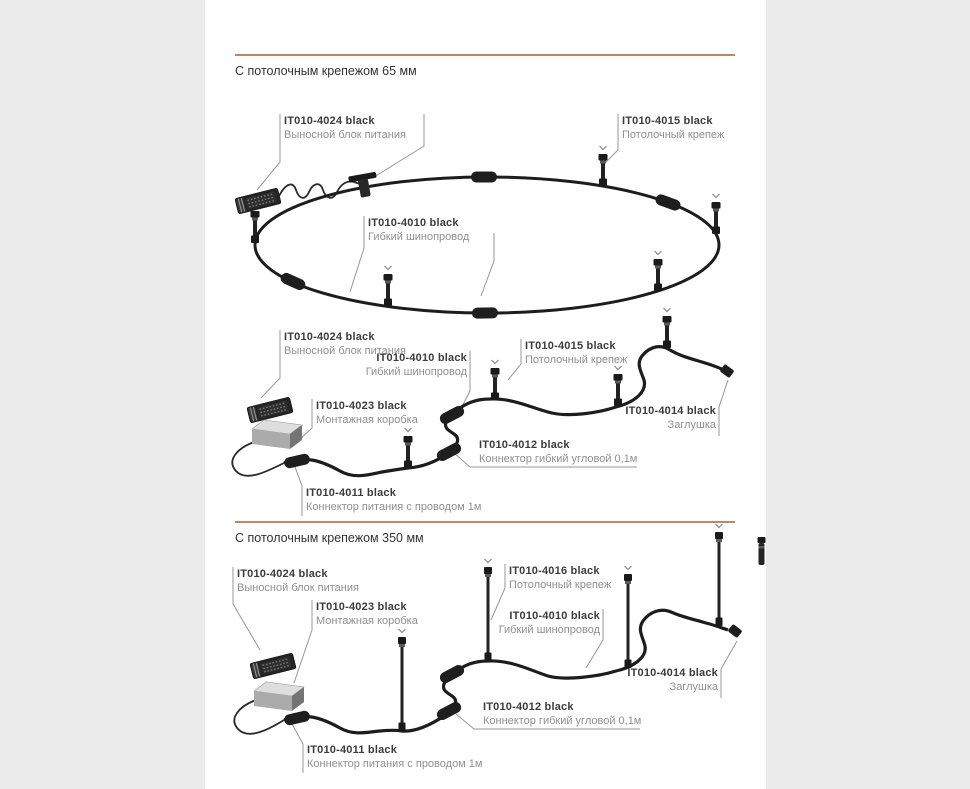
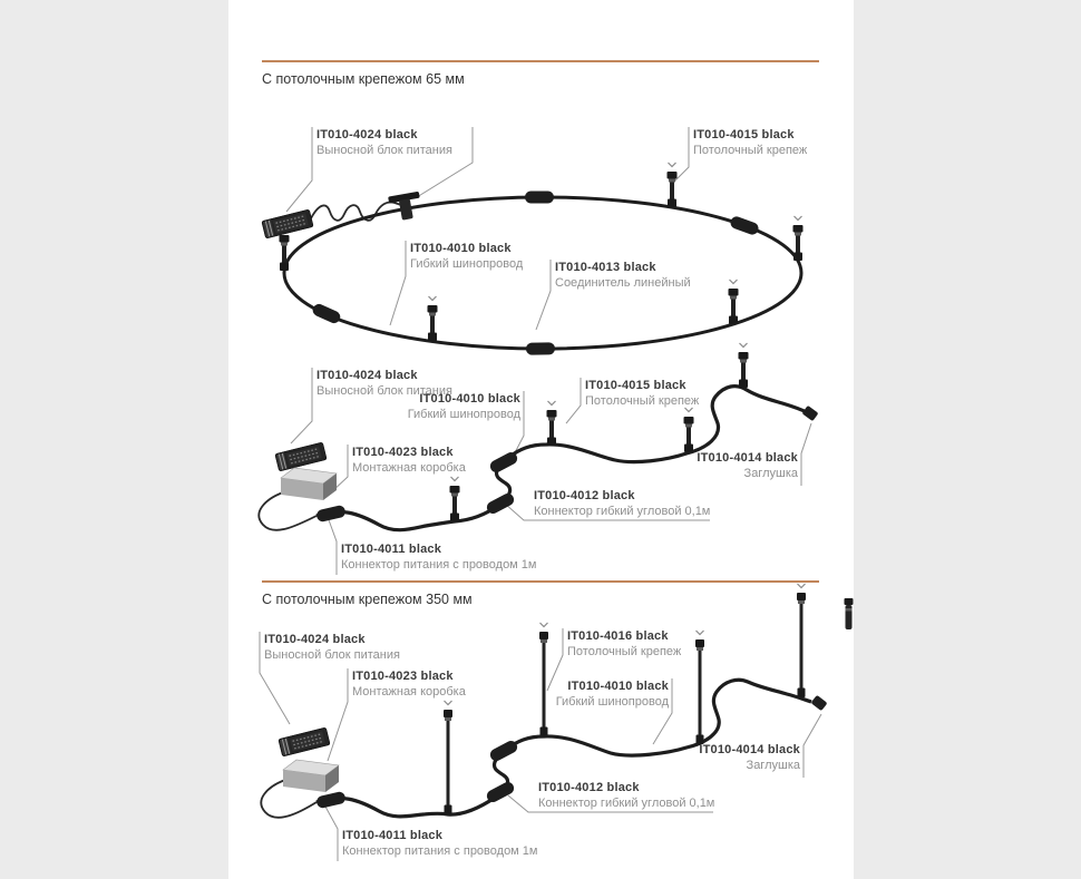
  С потолочным крепежом 65 мм
  С потолочным крепежом 350 мм
  IT010-4024 black
  Выносной блок питания
  IT010-4015 black
  Потолочный крепеж
  IT010-4010 black
  Гибкий шинопровод
+ IT010-4013 black
+ Соединитель линейный
  IT010-4024 black
  Выносной блок питания
  IT010-4010 black
  Гибкий шинопровод
  IT010-4015 black
  Потолочный крепеж
  IT010-4023 black
  Монтажная коробка
  IT010-4014 black
  Заглушка
  IT010-4012 black
  Коннектор гибкий угловой 0,1м
  IT010-4011 black
  Коннектор питания с проводом 1м
  IT010-4024 black
  Выносной блок питания
  IT010-4023 black
  Монтажная коробка
  IT010-4016 black
  Потолочный крепеж
  IT010-4010 black
  Гибкий шинопровод
  IT010-4014 black
  Заглушка
  IT010-4012 black
  Коннектор гибкий угловой 0,1м
  IT010-4011 black
  Коннектор питания с проводом 1м
